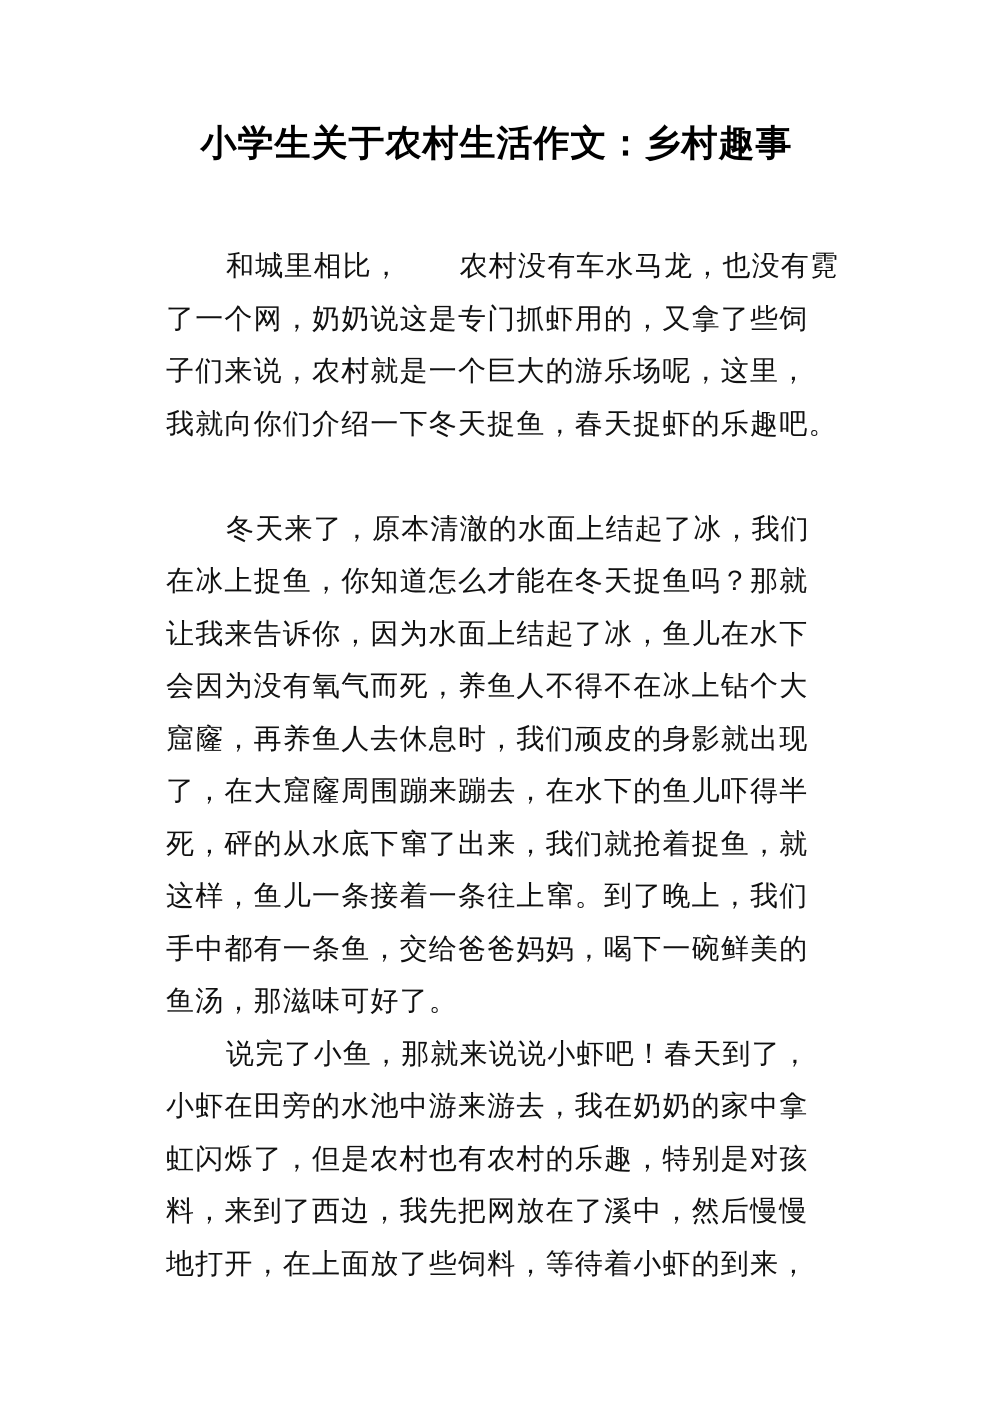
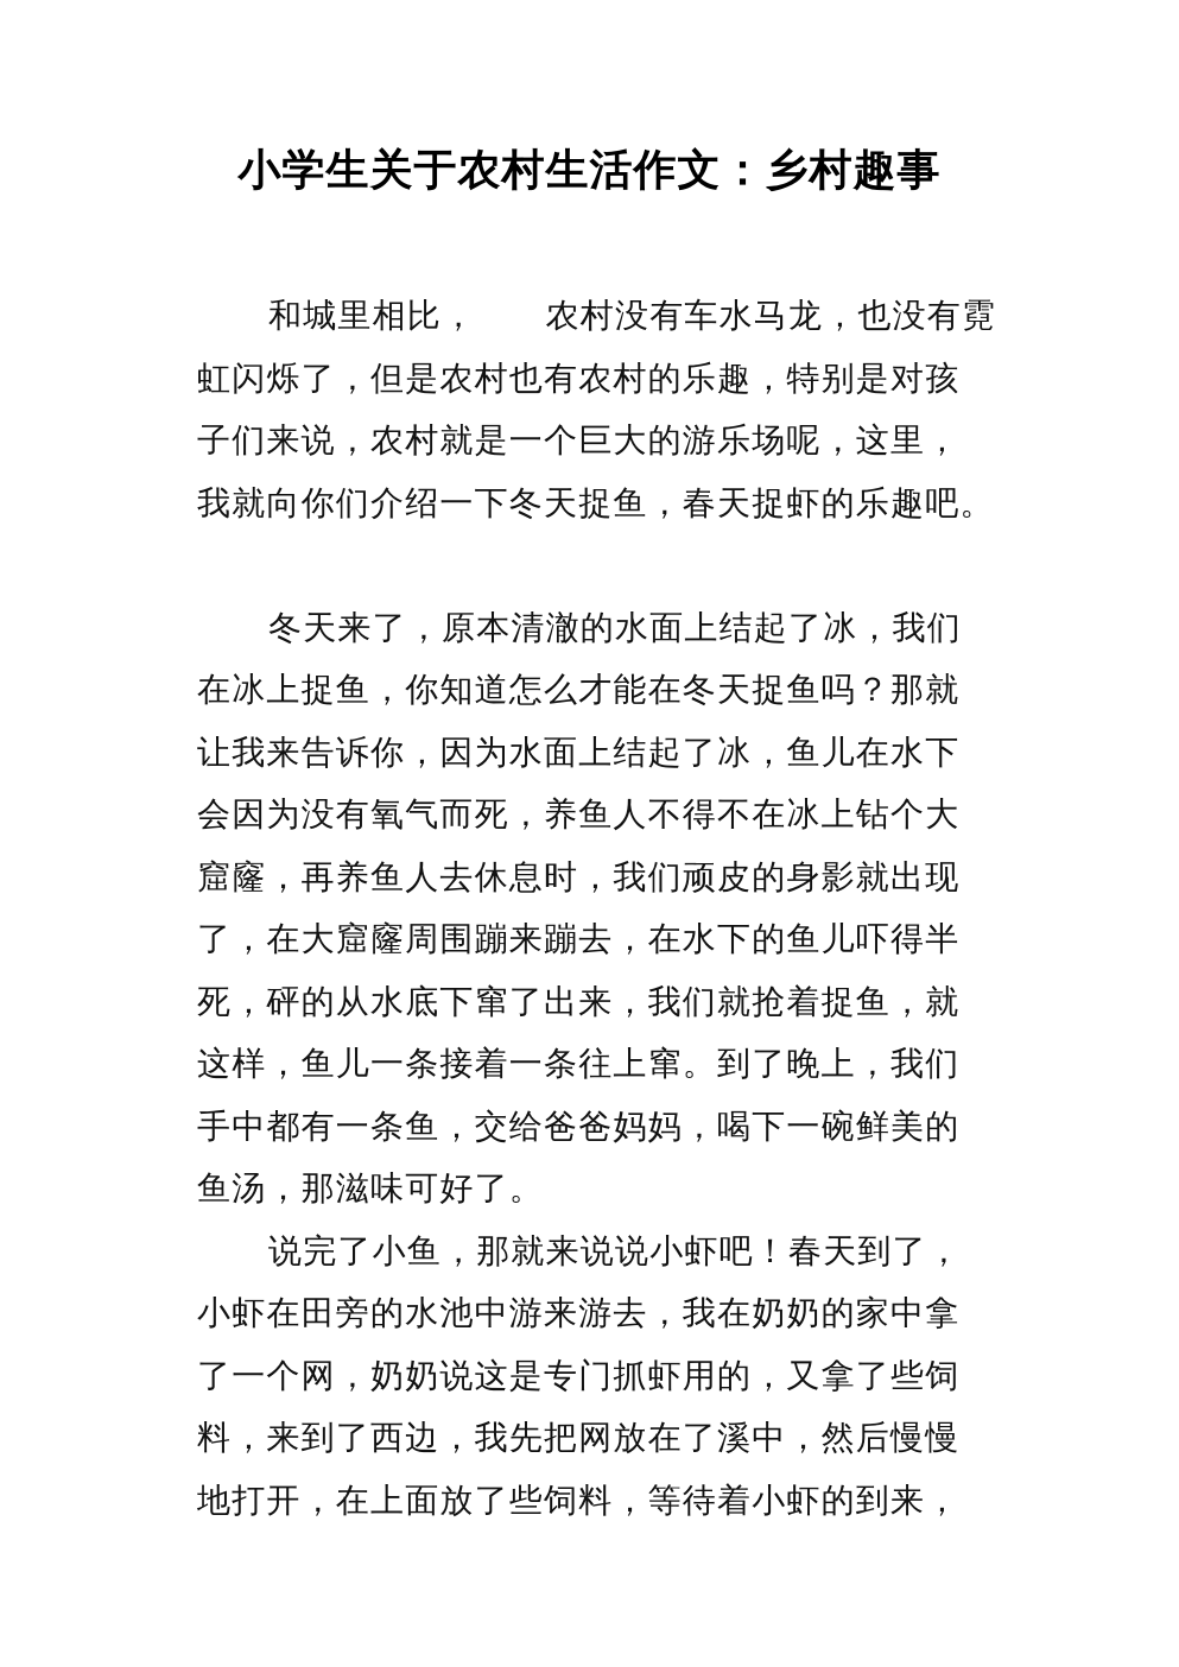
  小学生关于农村生活作文：乡村趣事
  和城里相比， 农村没有车水马龙，也没有霓
- 了一个网，奶奶说这是专门抓虾用的，又拿了些饲
+ 虹闪烁了，但是农村也有农村的乐趣，特别是对孩
  子们来说，农村就是一个巨大的游乐场呢，这里，
  我就向你们介绍一下冬天捉鱼，春天捉虾的乐趣吧。
  冬天来了，原本清澈的水面上结起了冰，我们
  在冰上捉鱼，你知道怎么才能在冬天捉鱼吗？那就
  让我来告诉你，因为水面上结起了冰，鱼儿在水下
  会因为没有氧气而死，养鱼人不得不在冰上钻个大
  窟窿，再养鱼人去休息时，我们顽皮的身影就出现
  了，在大窟窿周围蹦来蹦去，在水下的鱼儿吓得半
  死，砰的从水底下窜了出来，我们就抢着捉鱼，就
  这样，鱼儿一条接着一条往上窜。到了晚上，我们
  手中都有一条鱼，交给爸爸妈妈，喝下一碗鲜美的
  鱼汤，那滋味可好了。
  说完了小鱼，那就来说说小虾吧！春天到了，
  小虾在田旁的水池中游来游去，我在奶奶的家中拿
- 虹闪烁了，但是农村也有农村的乐趣，特别是对孩
+ 了一个网，奶奶说这是专门抓虾用的，又拿了些饲
  料，来到了西边，我先把网放在了溪中，然后慢慢
  地打开，在上面放了些饲料，等待着小虾的到来，
